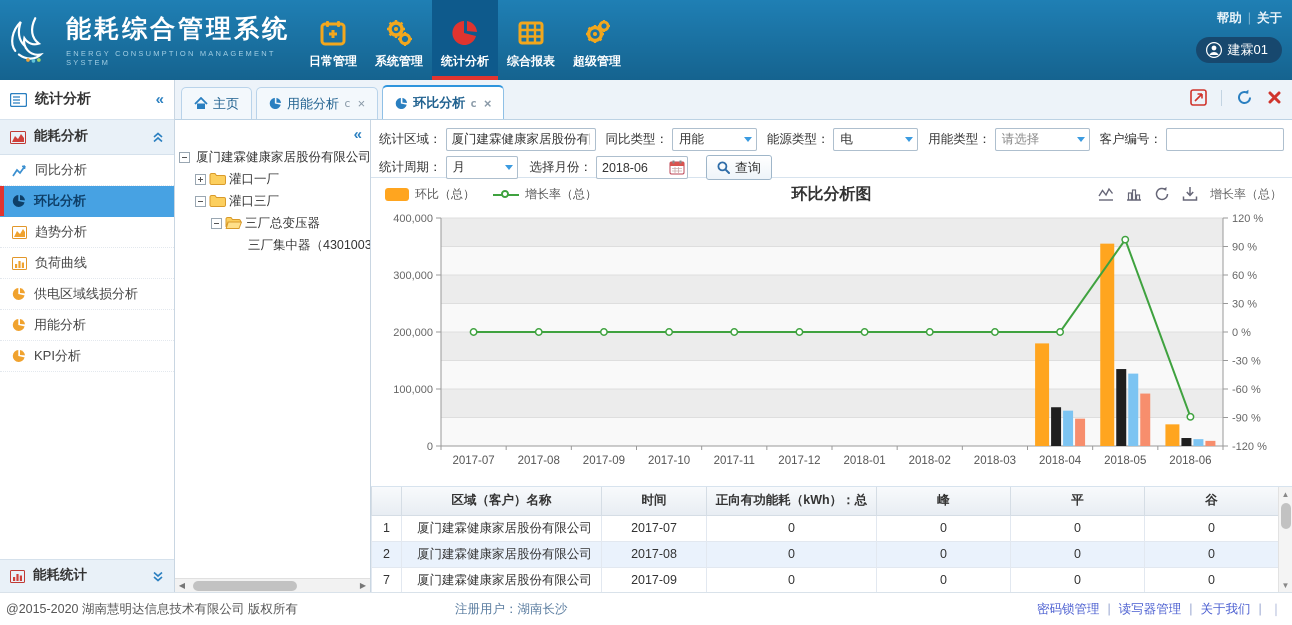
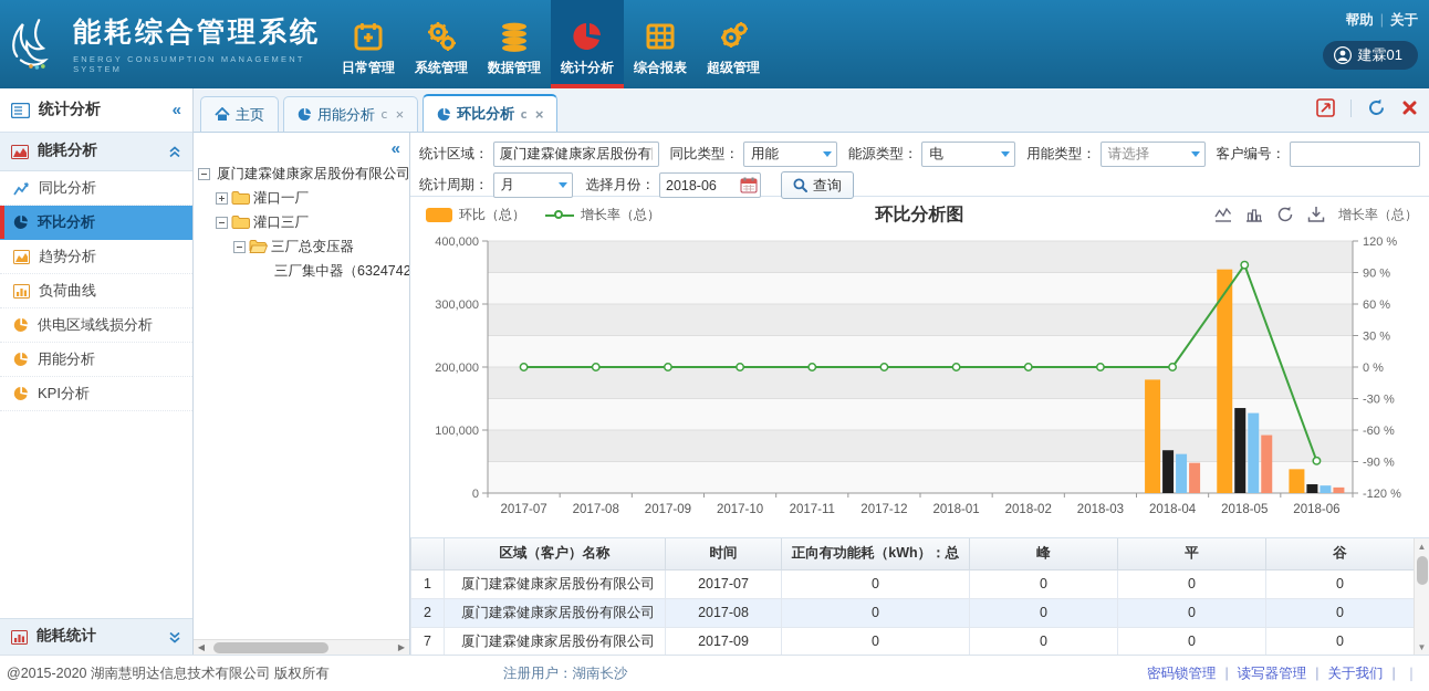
  能耗综合管理系统
  ENERGY CONSUMPTION MANAGEMENT SYSTEM
  日常管理
  系统管理
+ 数据管理
  统计分析
  综合报表
  超级管理
  帮助 | 关于
  建霖01
  统计分析
  «
  能耗分析
  同比分析
  环比分析
  趋势分析
  负荷曲线
  供电区域线损分析
  用能分析
  KPI分析
  能耗统计
  主页
  用能分析
  c
  ×
  环比分析
  c
  ×
  «
  厦门建霖健康家居股份有限公司
  灌口一厂
  灌口三厂
  三厂总变压器
- 三厂集中器（4301003
+ 三厂集中器（6324742
  ◀
  ▶
  统计区域：
  厦门建霖健康家居股份有
  同比类型：
  用能
  能源类型：
  电
  用能类型：
  请选择
  客户编号：
  统计周期：
  月
  选择月份：
  2018-06
  查询
  环比分析图
  环比（总）
  增长率（总）
  增长率（总）
  0
  100,000
  200,000
  300,000
  400,000
  -120 %
  -90 %
  -60 %
  -30 %
  0 %
  30 %
  60 %
  90 %
  120 %
  2017-07
  2017-08
  2017-09
  2017-10
  2017-11
  2017-12
  2018-01
  2018-02
  2018-03
  2018-04
  2018-05
  2018-06
  	区域（客户）名称	时间	正向有功能耗（kWh）：总	峰	平	谷
  1	厦门建霖健康家居股份有限公司	2017-07	0	0	0	0
  2	厦门建霖健康家居股份有限公司	2017-08	0	0	0	0
  7	厦门建霖健康家居股份有限公司	2017-09	0	0	0	0
  ▲
  ▼
  @2015-2020 湖南慧明达信息技术有限公司 版权所有
  注册用户：湖南长沙
  密码锁管理
  |
  读写器管理
  |
  关于我们
  |
  ｜
